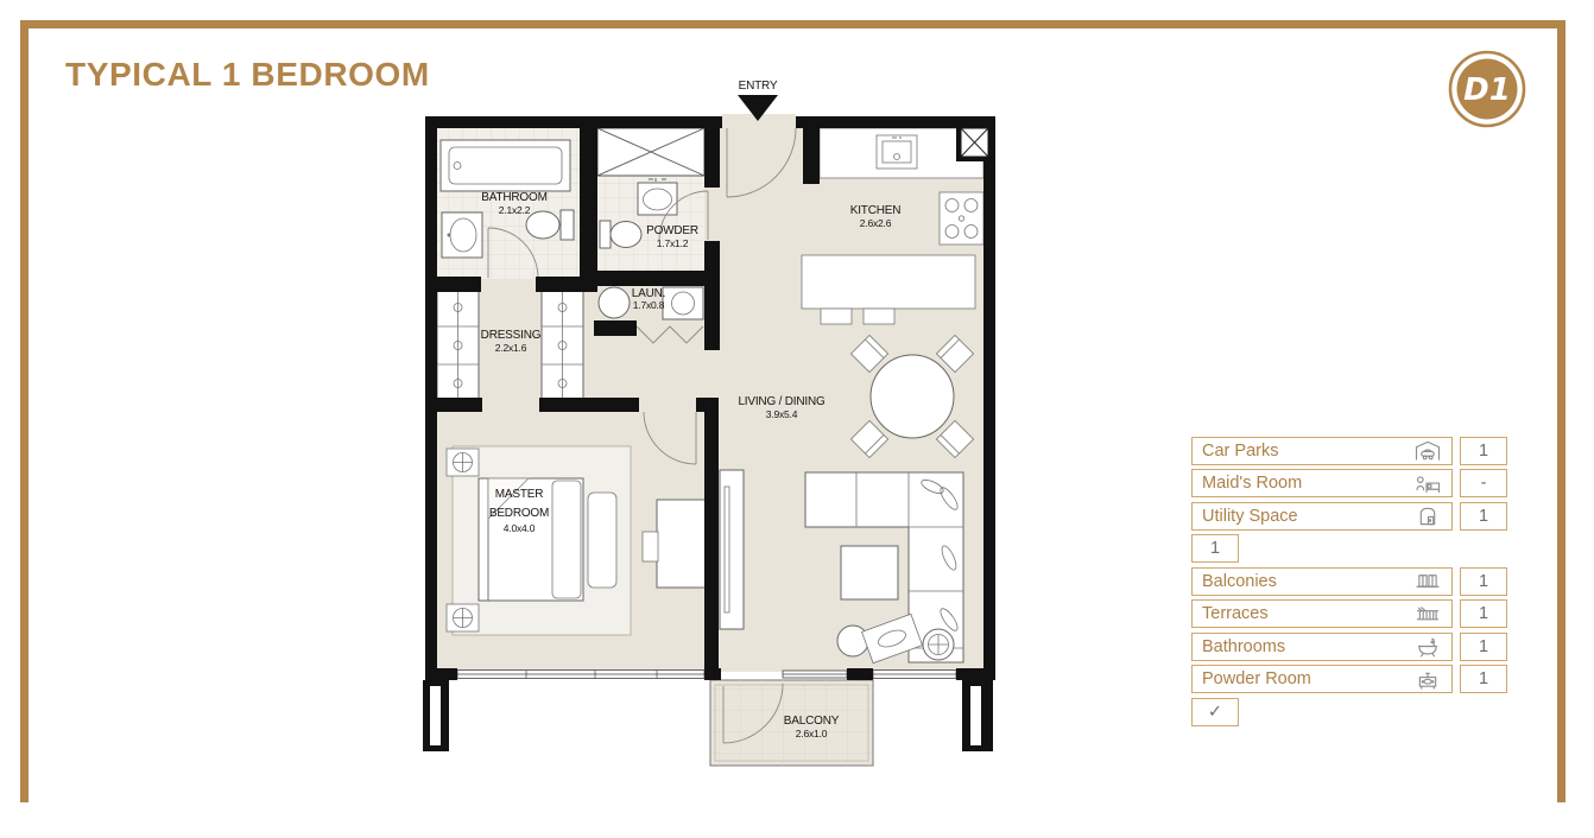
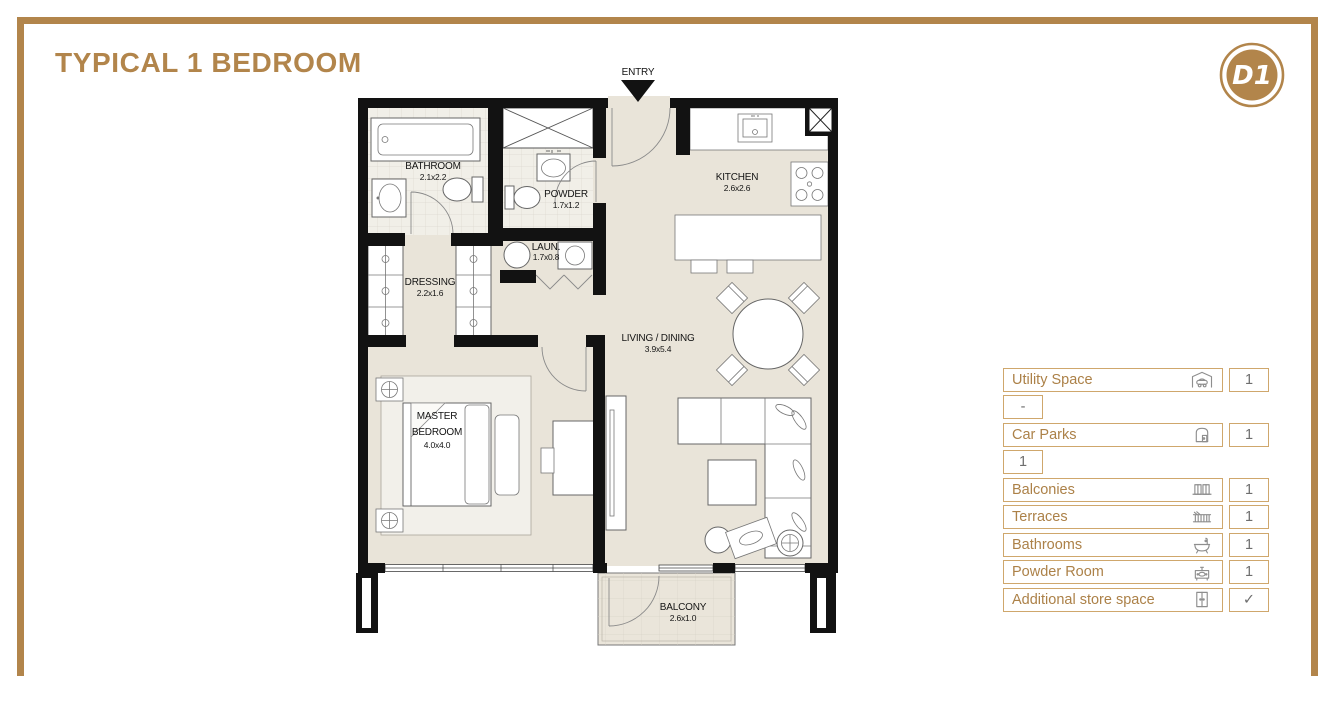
  TYPICAL 1 BEDROOM
  D1
  ENTRY
  BATHROOM
  2.1x2.2
  POWDER
  1.7x1.2
  LAUN.
  1.7x0.8
  KITCHEN
  2.6x2.6
  DRESSING
  2.2x1.6
  LIVING / DINING
  3.9x5.4
  MASTER
  BEDROOM
  4.0x4.0
  BALCONY
  2.6x1.0
- Car Parks
+ Utility Space
  1
- Maid's Room
  -
- Utility Space
+ Car Parks
  1
  1
  Balconies
  1
  Terraces
  1
  Bathrooms
  1
  Powder Room
  1
+ Additional store space
  ✓
